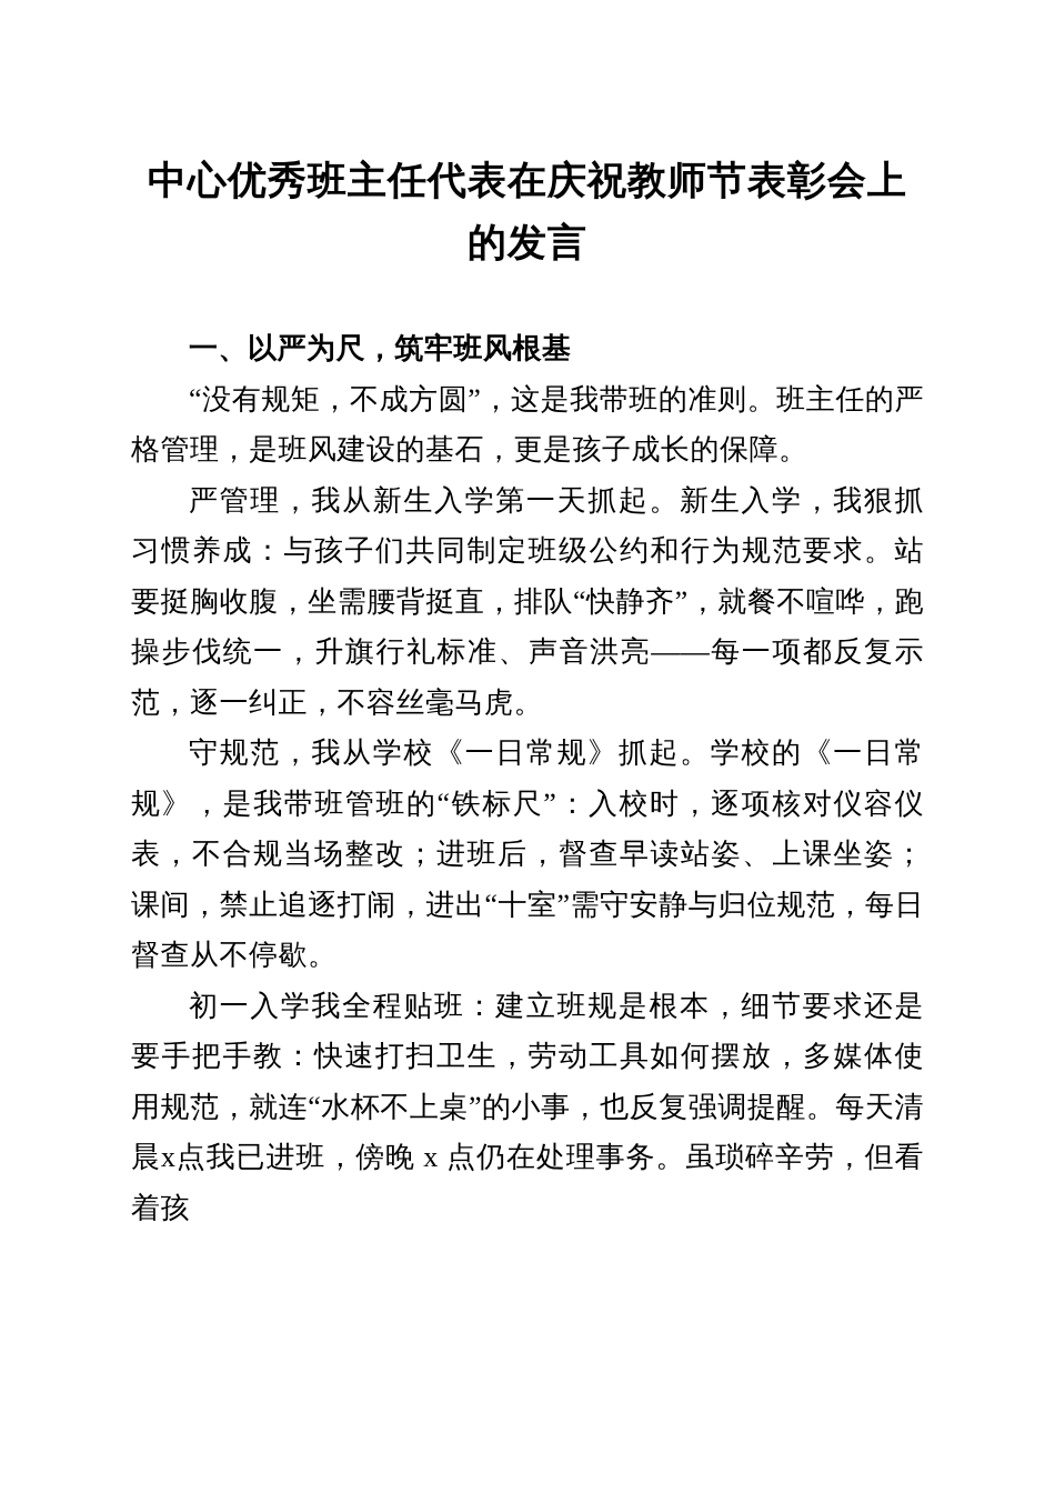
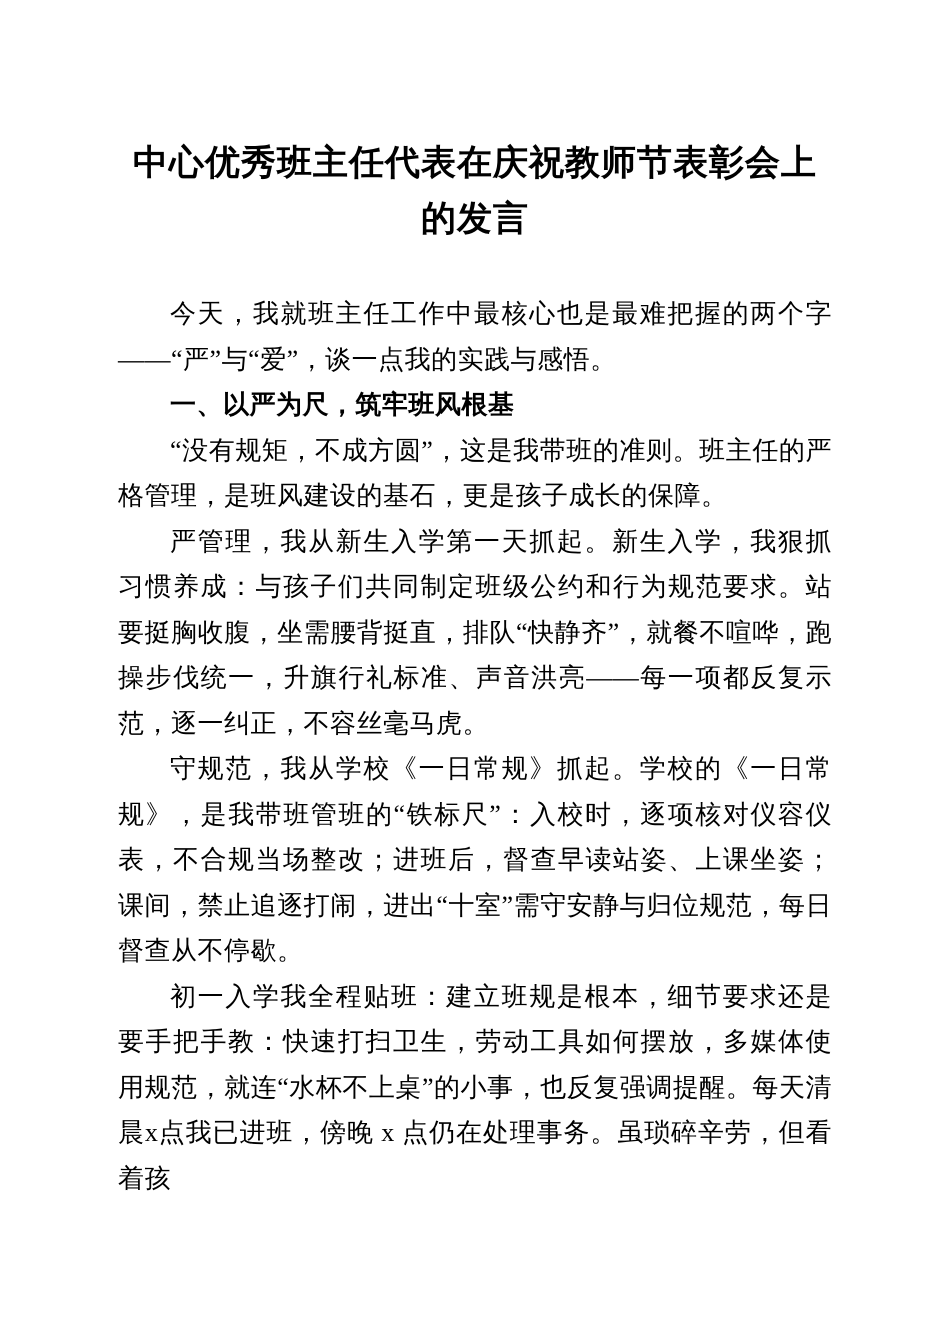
  中心优秀班主任代表在庆祝教师节表彰会上的发言
+ 今天，我就班主任工作中最核心也是最难把握的两个字——“严”与“爱”，谈一点我的实践与感悟。
  一、以严为尺，筑牢班风根基
  “没有规矩，不成方圆”，这是我带班的准则。班主任的严格管理，是班风建设的基石，更是孩子成长的保障。
  严管理，我从新生入学第一天抓起。新生入学，我狠抓习惯养成：与孩子们共同制定班级公约和行为规范要求。站要挺胸收腹，坐需腰背挺直，排队“快静齐”，就餐不喧哗，跑操步伐统一，升旗行礼标准、声音洪亮——每一项都反复示范，逐一纠正，不容丝毫马虎。
  守规范，我从学校《一日常规》抓起。学校的《一日常规》，是我带班管班的“铁标尺”：入校时，逐项核对仪容仪表，不合规当场整改；进班后，督查早读站姿、上课坐姿；课间，禁止追逐打闹，进出“十室”需守安静与归位规范，每日督查从不停歇。
  初一入学我全程贴班：建立班规是根本，细节要求还是要手把手教：快速打扫卫生，劳动工具如何摆放，多媒体使用规范，就连“水杯不上桌”的小事，也反复强调提醒。每天清晨x点我已进班，傍晚 x 点仍在处理事务。虽琐碎辛劳，但看着孩
